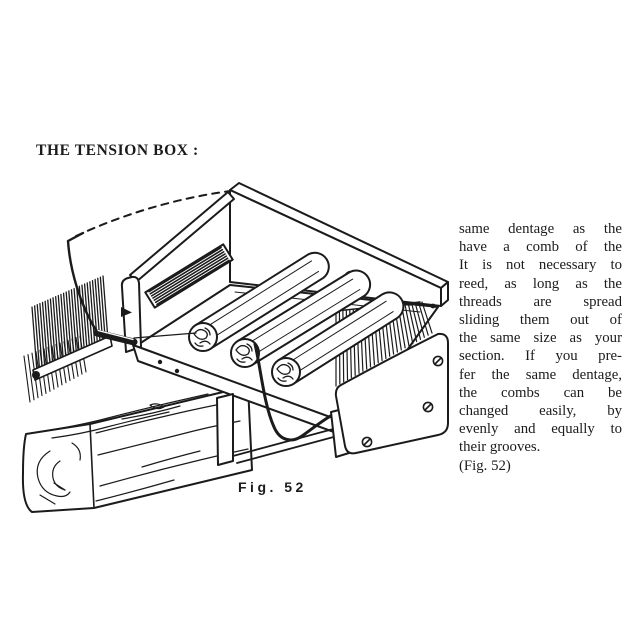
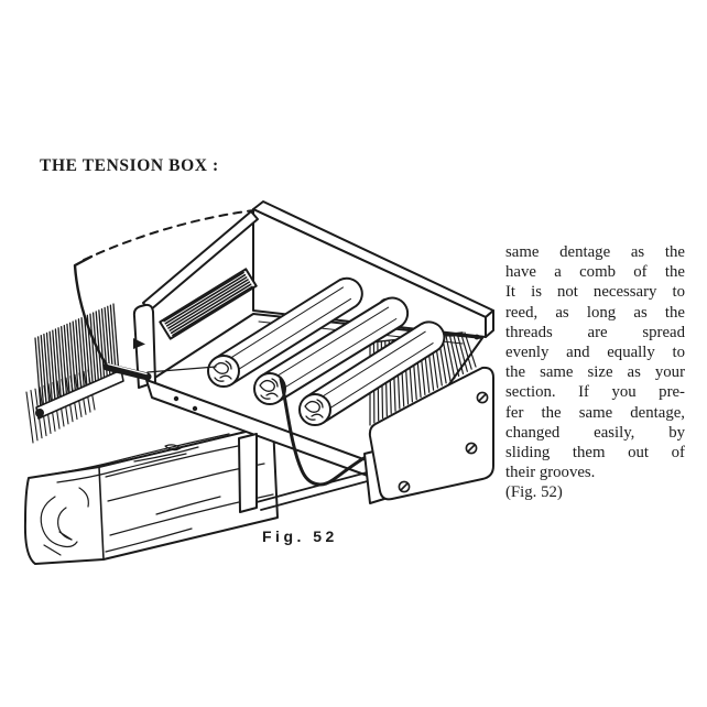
  THE TENSION BOX :
  same dentage as the
  have a comb of the
  It is not necessary to
  reed, as long as the
  threads are spread
- sliding them out of
+ evenly and equally to
  the same size as your
  section. If you pre-
  fer the same dentage,
- the combs can be
  changed easily, by
- evenly and equally to
+ sliding them out of
  their grooves.
  (Fig. 52)
  Fig. 52
